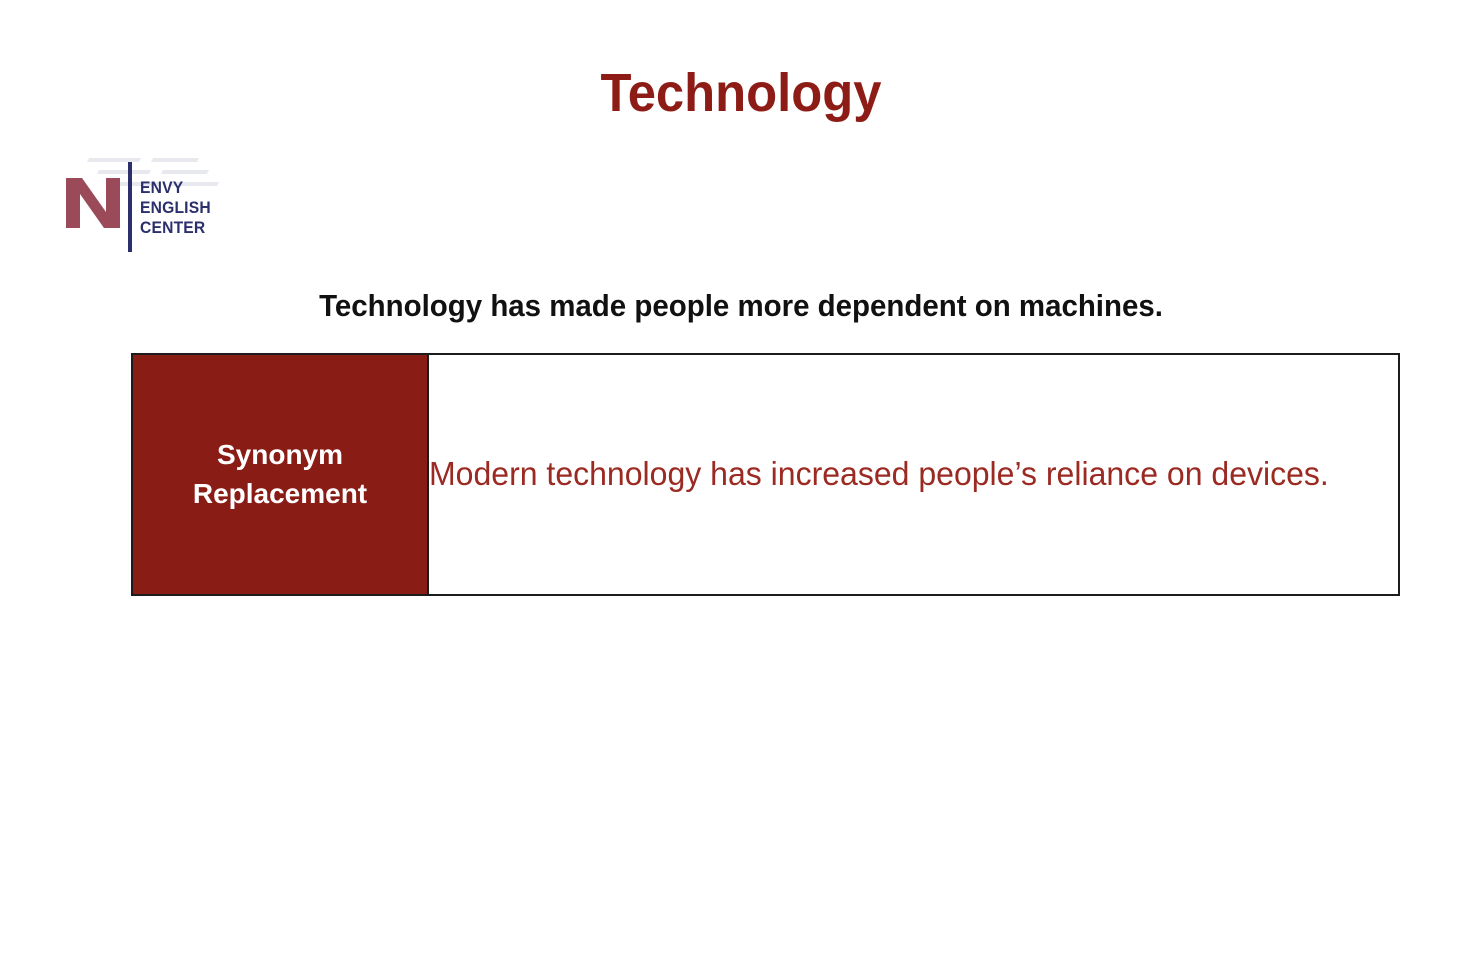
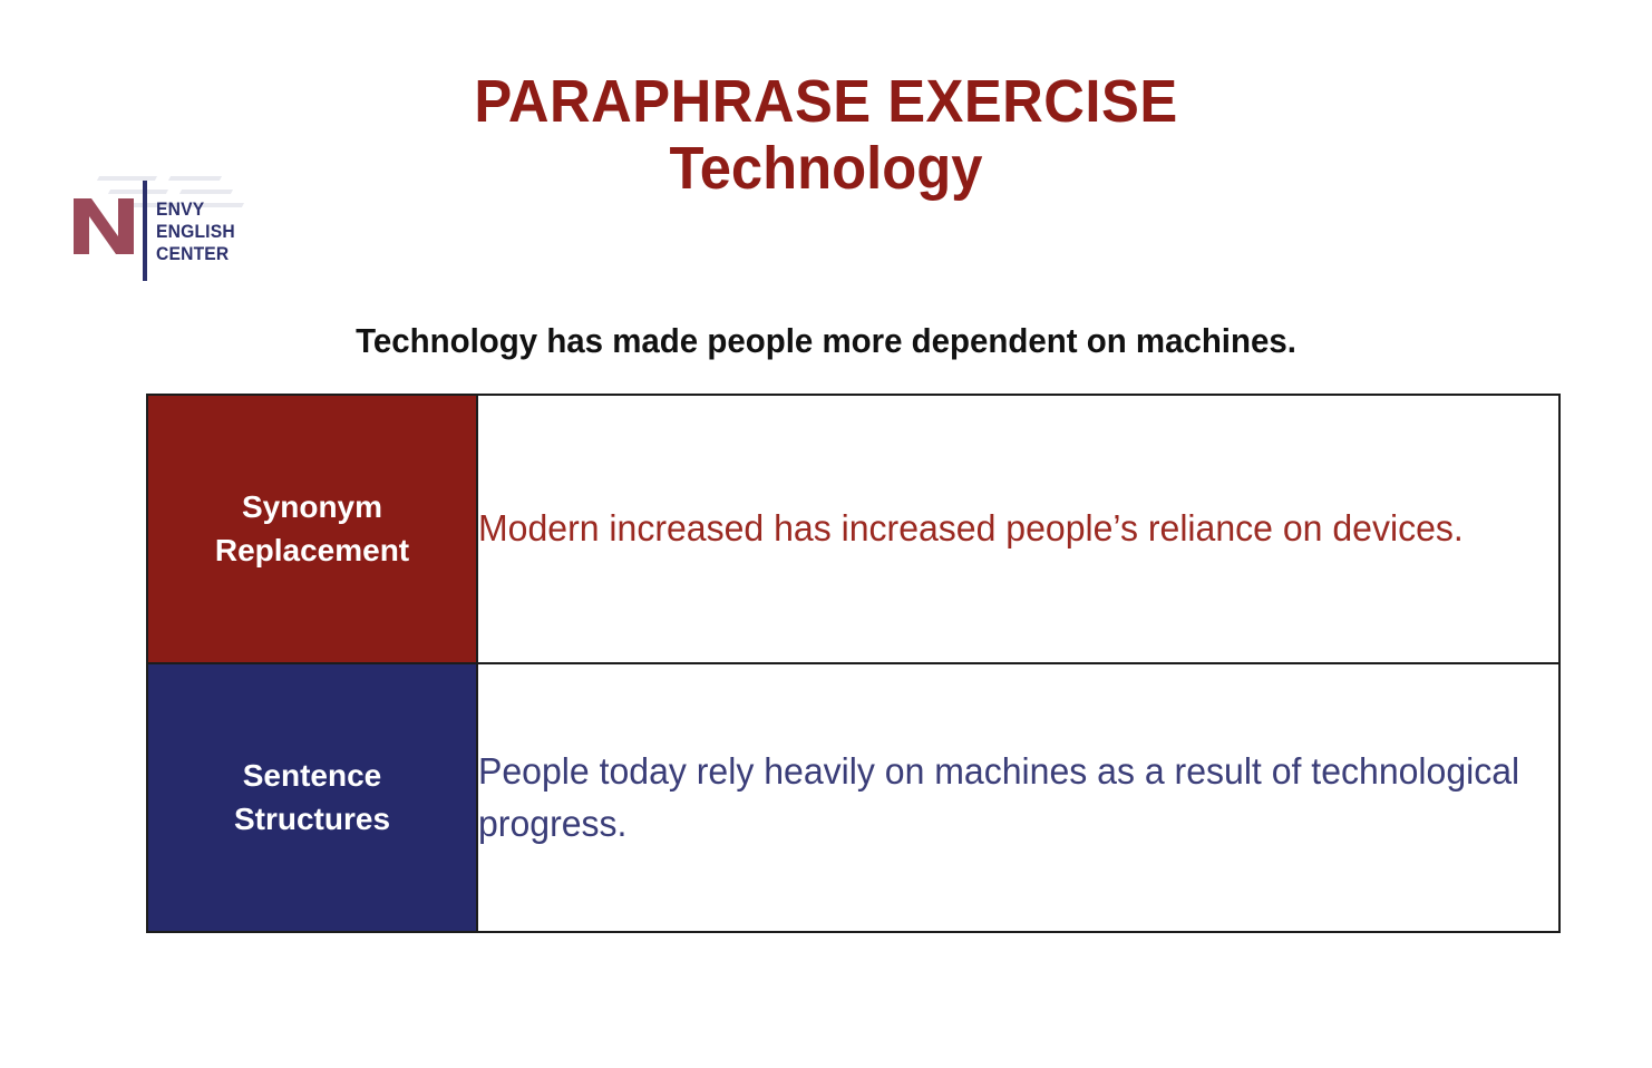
+ PARAPHRASE EXERCISE
  Technology
  ENVY
  ENGLISH
  CENTER
  Technology has made people more dependent on machines.
- Synonym Replacement	Modern technology has increased people’s reliance on devices.
+ Synonym Replacement	Modern increased has increased people’s reliance on devices.
+ Sentence Structures	People today rely heavily on machines as a result of technological progress.
